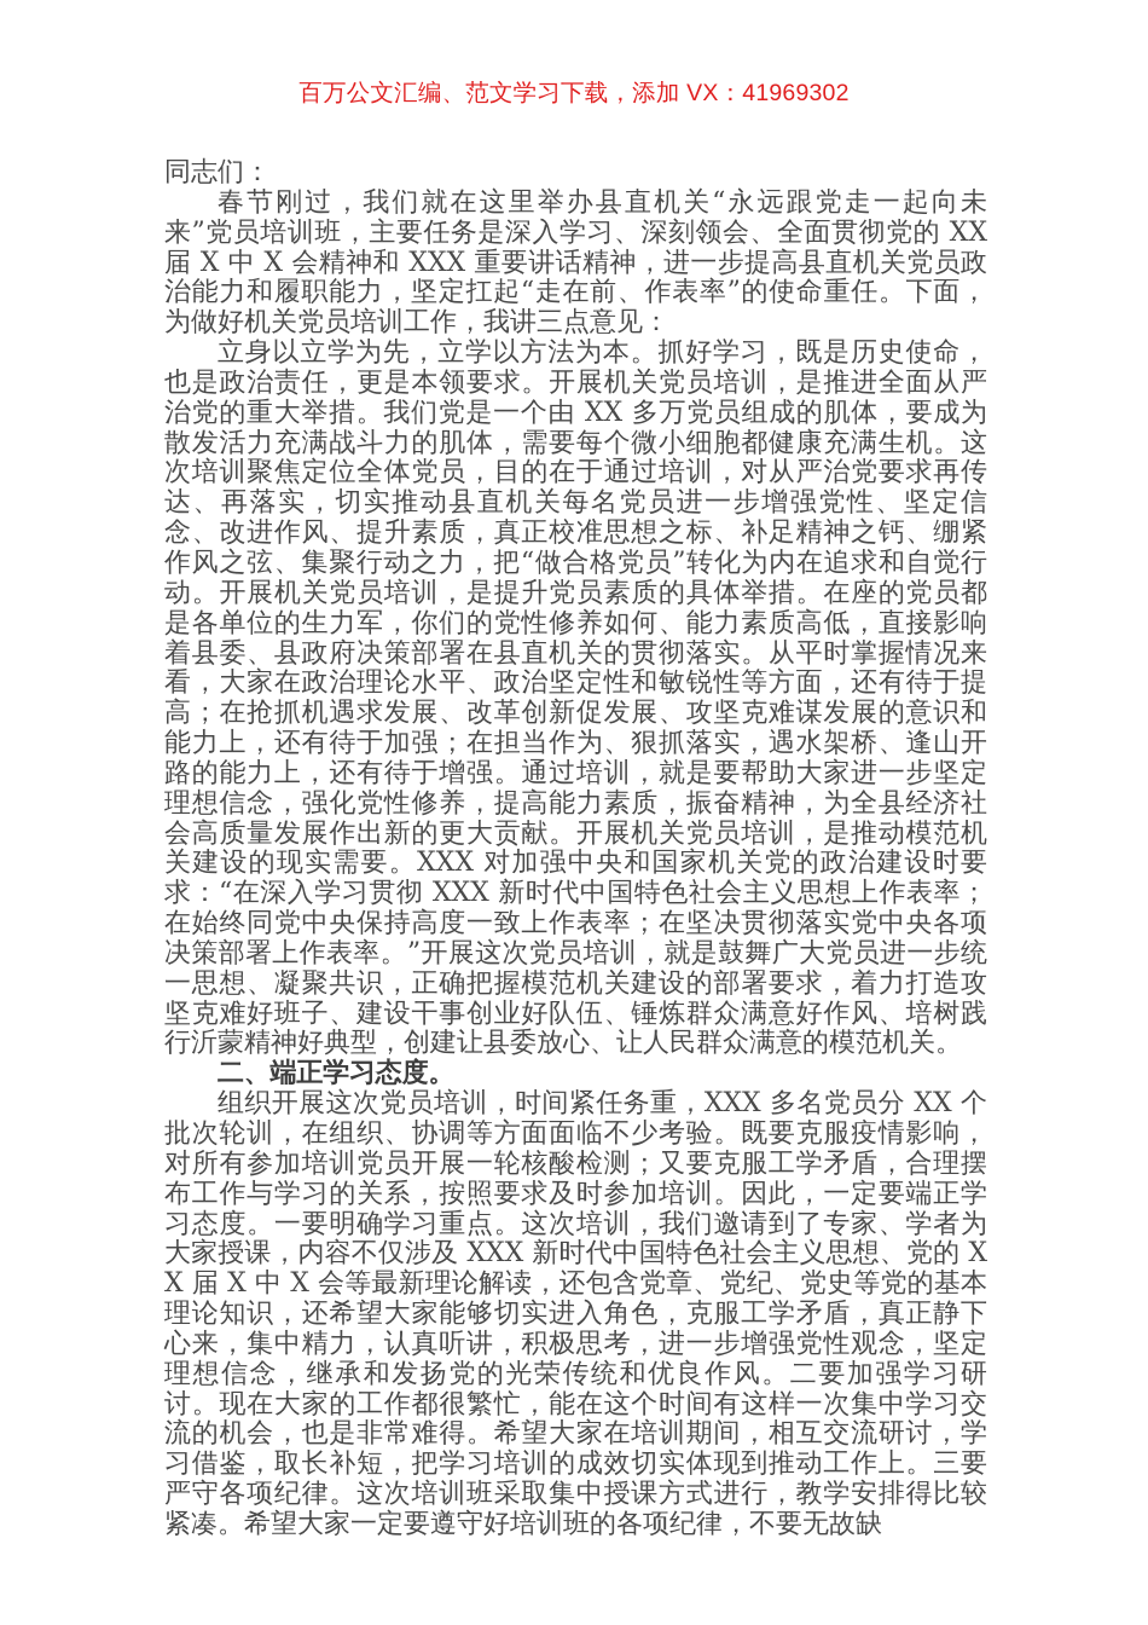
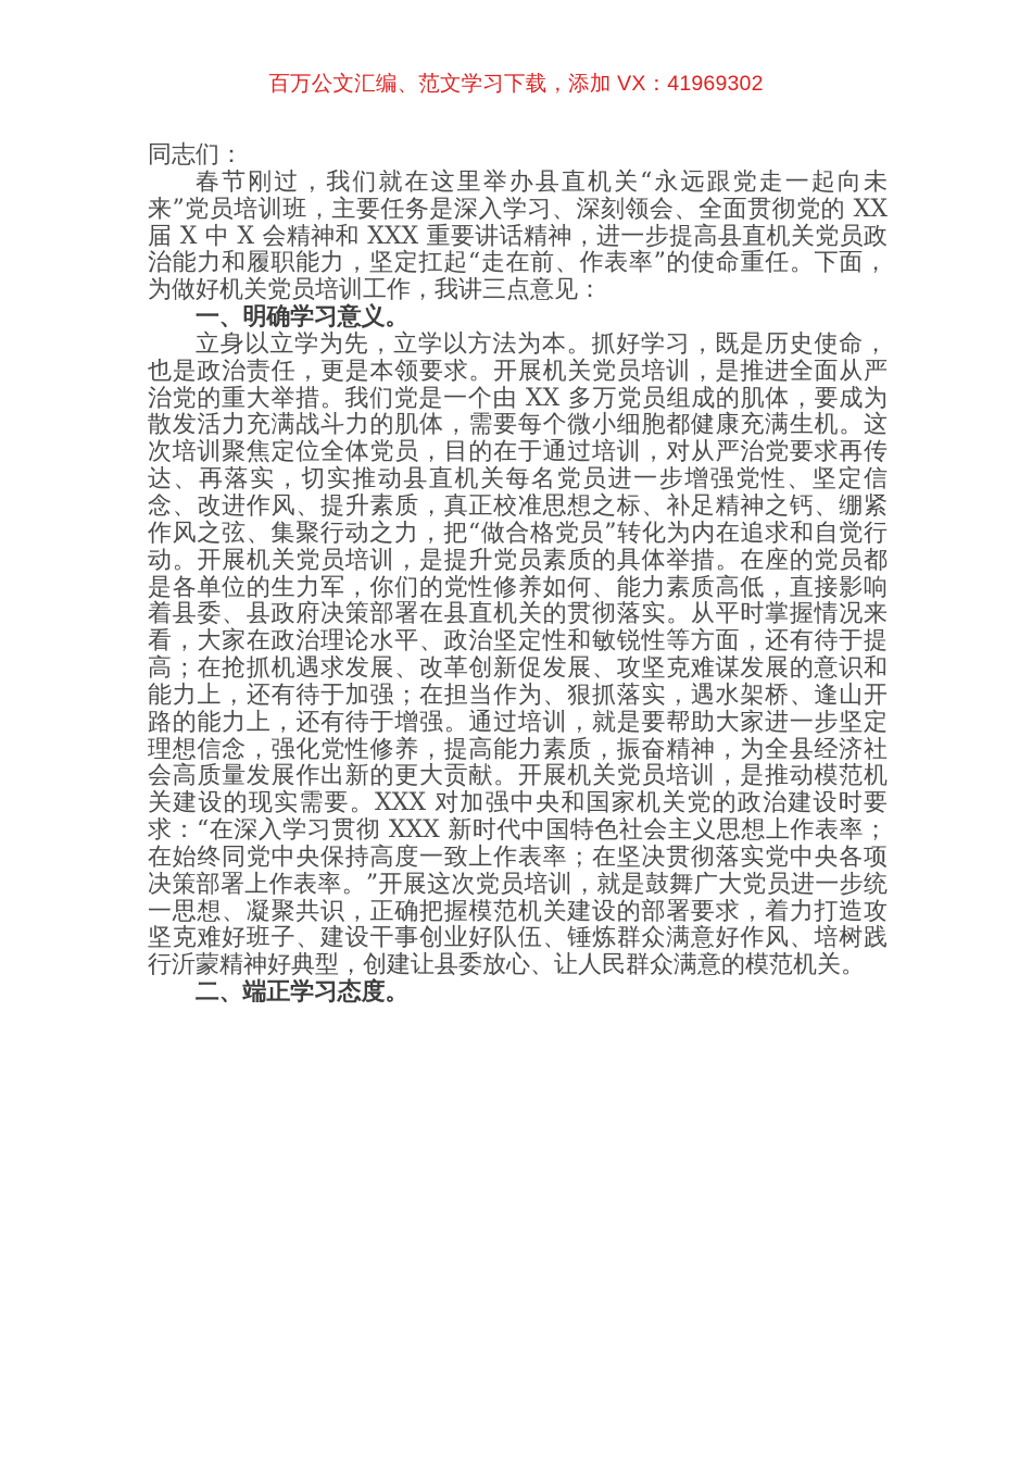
  百万公文汇编、范文学习下载，添加 VX：41969302
  同志们：
  春节刚过，我们就在这里举办县直机关“永远跟党走一起向未来”党员培训班，主要任务是深入学习、深刻领会、全面贯彻党的 XX 届 X 中 X 会精神和 XXX 重要讲话精神，进一步提高县直机关党员政治能力和履职能力，坚定扛起“走在前、作表率”的使命重任。下面，为做好机关党员培训工作，我讲三点意见：
+ 一、明确学习意义。
  立身以立学为先，立学以方法为本。抓好学习，既是历史使命，也是政治责任，更是本领要求。开展机关党员培训，是推进全面从严治党的重大举措。我们党是一个由 XX 多万党员组成的肌体，要成为散发活力充满战斗力的肌体，需要每个微小细胞都健康充满生机。这次培训聚焦定位全体党员，目的在于通过培训，对从严治党要求再传达、再落实，切实推动县直机关每名党员进一步增强党性、坚定信念、改进作风、提升素质，真正校准思想之标、补足精神之钙、绷紧作风之弦、集聚行动之力，把“做合格党员”转化为内在追求和自觉行动。开展机关党员培训，是提升党员素质的具体举措。在座的党员都是各单位的生力军，你们的党性修养如何、能力素质高低，直接影响着县委、县政府决策部署在县直机关的贯彻落实。从平时掌握情况来看，大家在政治理论水平、政治坚定性和敏锐性等方面，还有待于提高；在抢抓机遇求发展、改革创新促发展、攻坚克难谋发展的意识和能力上，还有待于加强；在担当作为、狠抓落实，遇水架桥、逢山开路的能力上，还有待于增强。通过培训，就是要帮助大家进一步坚定理想信念，强化党性修养，提高能力素质，振奋精神，为全县经济社会高质量发展作出新的更大贡献。开展机关党员培训，是推动模范机关建设的现实需要。XXX 对加强中央和国家机关党的政治建设时要求：“在深入学习贯彻 XXX 新时代中国特色社会主义思想上作表率；在始终同党中央保持高度一致上作表率；在坚决贯彻落实党中央各项决策部署上作表率。”开展这次党员培训，就是鼓舞广大党员进一步统一思想、凝聚共识，正确把握模范机关建设的部署要求，着力打造攻坚克难好班子、建设干事创业好队伍、锤炼群众满意好作风、培树践行沂蒙精神好典型，创建让县委放心、让人民群众满意的模范机关。
  二、端正学习态度。
- 组织开展这次党员培训，时间紧任务重，XXX 多名党员分 XX 个批次轮训，在组织、协调等方面面临不少考验。既要克服疫情影响，对所有参加培训党员开展一轮核酸检测；又要克服工学矛盾，合理摆布工作与学习的关系，按照要求及时参加培训。因此，一定要端正学习态度。一要明确学习重点。这次培训，我们邀请到了专家、学者为大家授课，内容不仅涉及 XXX 新时代中国特色社会主义思想、党的 XX 届 X 中 X 会等最新理论解读，还包含党章、党纪、党史等党的基本理论知识，还希望大家能够切实进入角色，克服工学矛盾，真正静下心来，集中精力，认真听讲，积极思考，进一步增强党性观念，坚定理想信念，继承和发扬党的光荣传统和优良作风。二要加强学习研讨。现在大家的工作都很繁忙，能在这个时间有这样一次集中学习交流的机会，也是非常难得。希望大家在培训期间，相互交流研讨，学习借鉴，取长补短，把学习培训的成效切实体现到推动工作上。三要严守各项纪律。这次培训班采取集中授课方式进行，教学安排得比较紧凑。希望大家一定要遵守好培训班的各项纪律，不要无故缺
